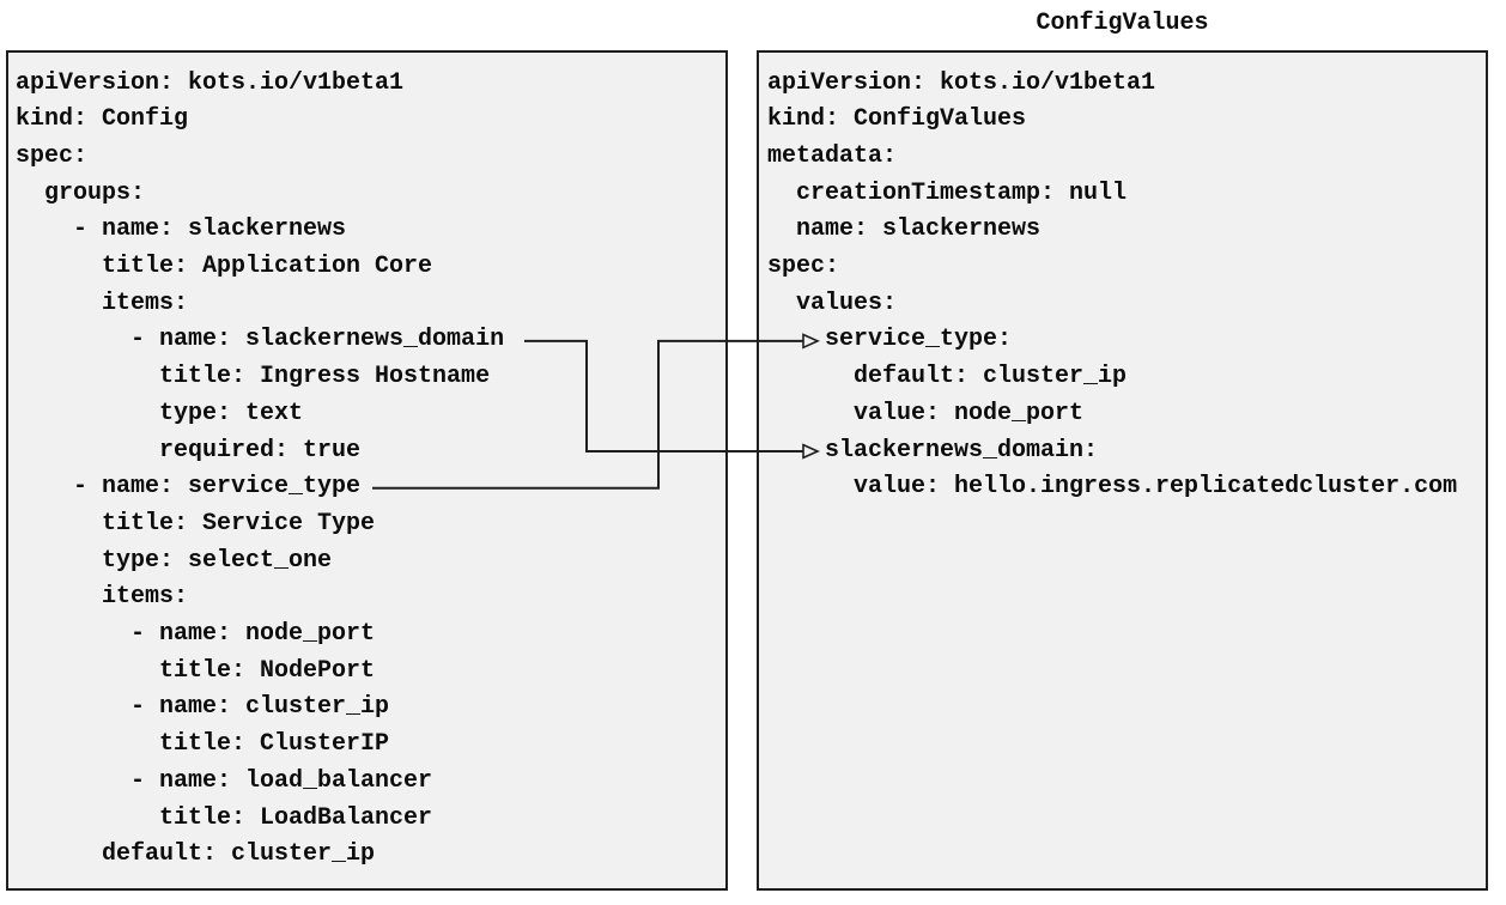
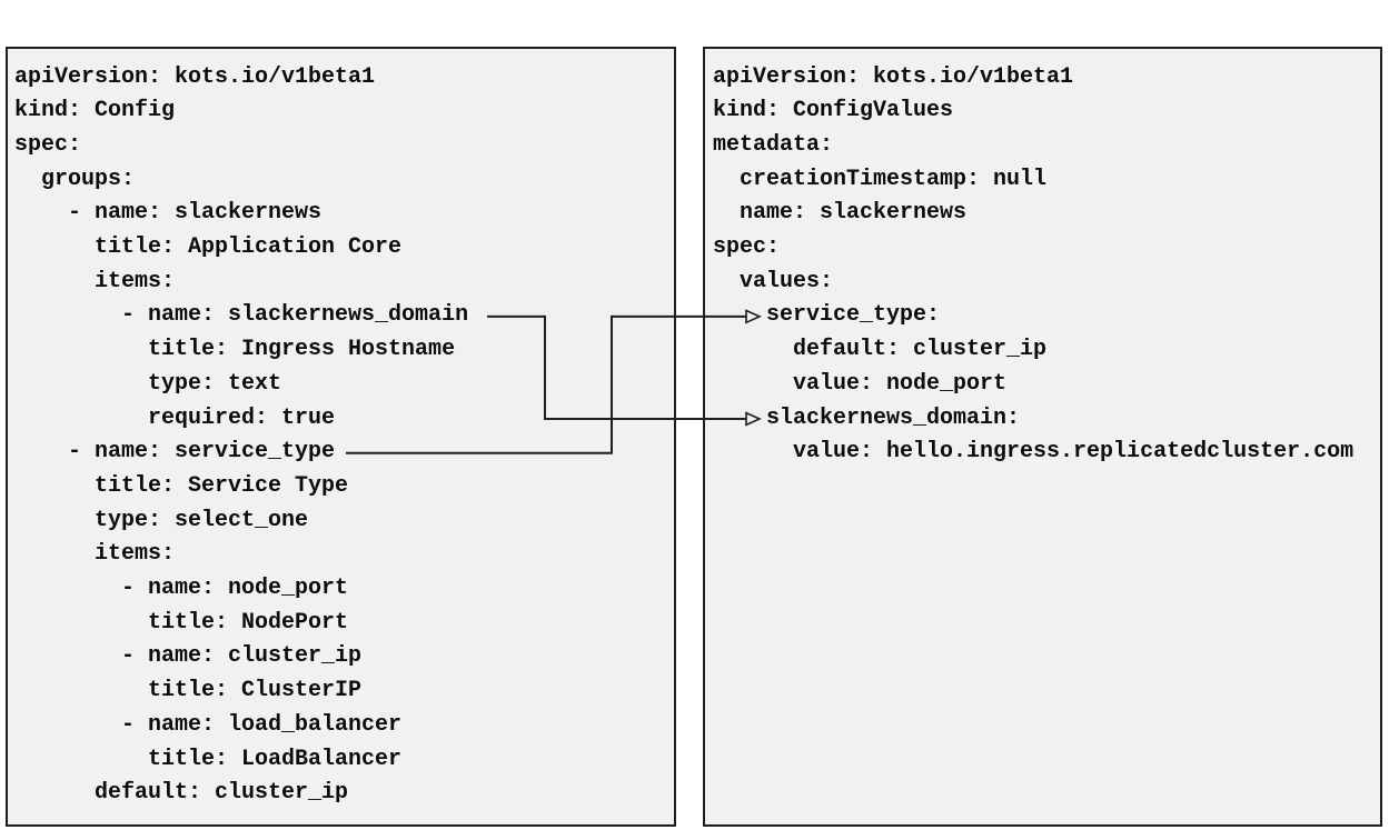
- ConfigValues
  apiVersion: kots.io/v1beta1
  kind: Config
  spec:
  groups:
  - name: slackernews
  title: Application Core
  items:
  - name: slackernews_domain
  title: Ingress Hostname
  type: text
  required: true
  - name: service_type
  title: Service Type
  type: select_one
  items:
  - name: node_port
  title: NodePort
  - name: cluster_ip
  title: ClusterIP
  - name: load_balancer
  title: LoadBalancer
  default: cluster_ip
  apiVersion: kots.io/v1beta1
  kind: ConfigValues
  metadata:
  creationTimestamp: null
  name: slackernews
  spec:
  values:
  service_type:
  default: cluster_ip
  value: node_port
  slackernews_domain:
  value: hello.ingress.replicatedcluster.com
